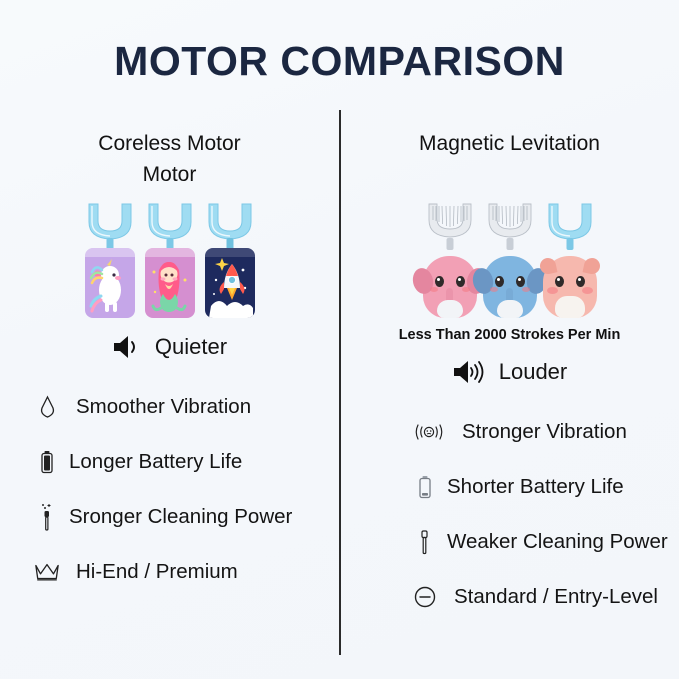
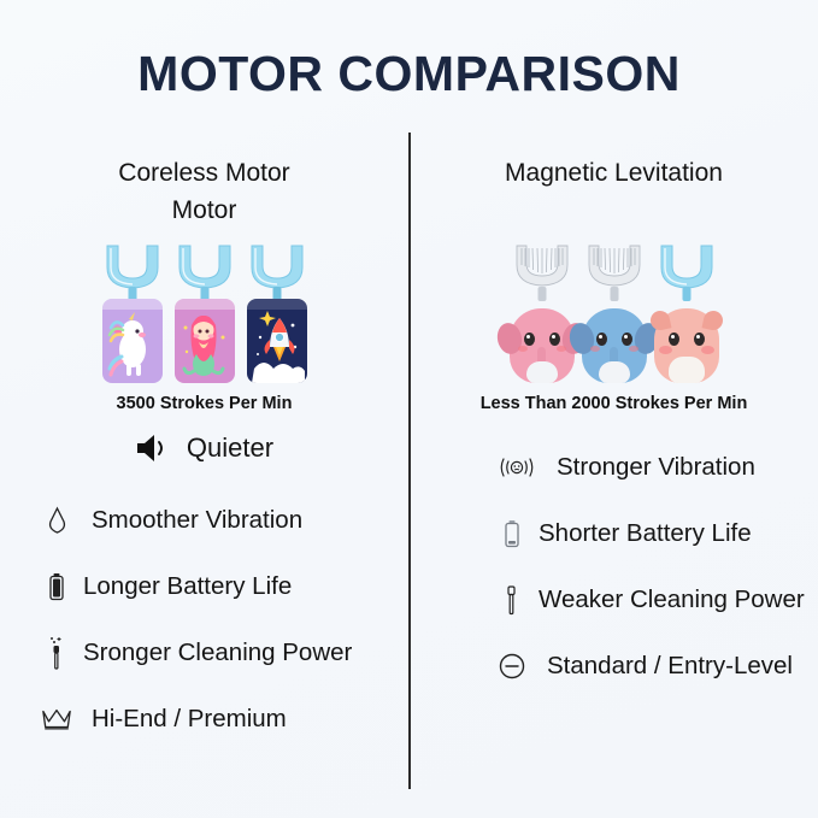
  MOTOR COMPARISON
  Coreless Motor
  Motor
+ 3500 Strokes Per Min
  Quieter
  Smoother Vibration
  Longer Battery Life
  Sronger Cleaning Power
  Hi-End / Premium
  Magnetic Levitation
  Less Than 2000 Strokes Per Min
- Louder
  Stronger Vibration
  Shorter Battery Life
  Weaker Cleaning Power
  Standard / Entry-Level
